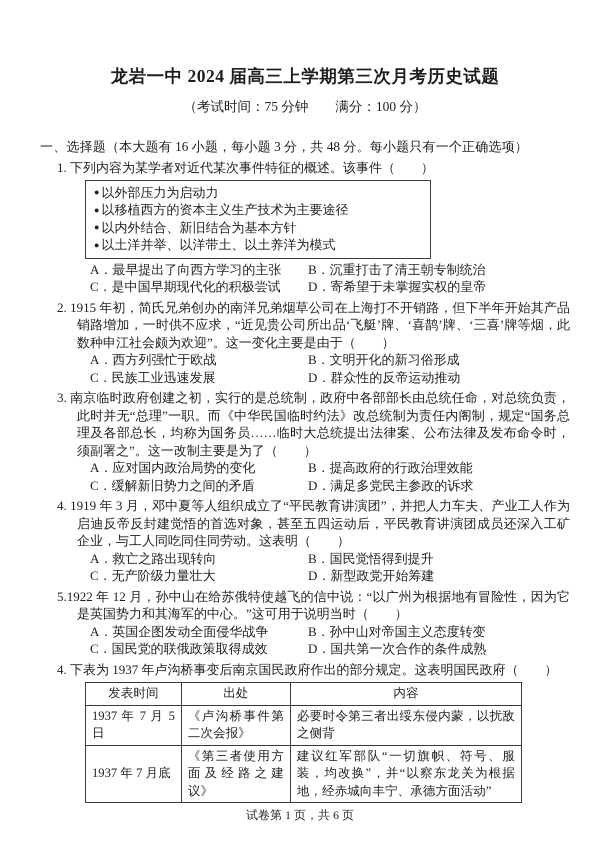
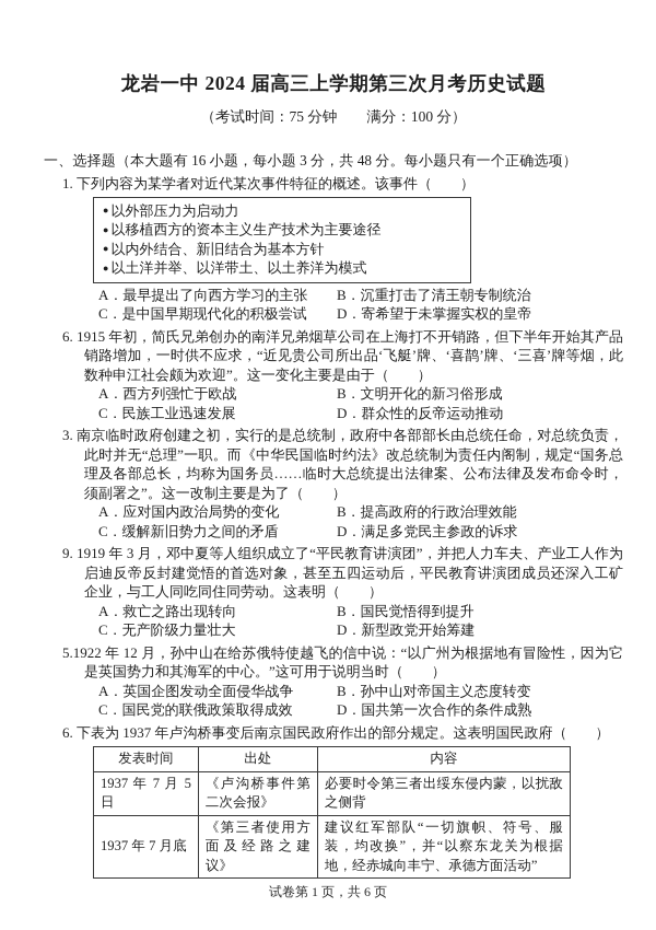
  龙岩一中 2024 届高三上学期第三次月考历史试题
  （考试时间：75 分钟 满分：100 分）
  一、选择题（本大题有 16 小题，每小题 3 分，共 48 分。每小题只有一个正确选项）
  1. 下列内容为某学者对近代某次事件特征的概述。该事件（ ）
  ● 以外部压力为启动力
  ● 以移植西方的资本主义生产技术为主要途径
  ● 以内外结合、新旧结合为基本方针
  ● 以土洋并举、以洋带土、以土养洋为模式
  A．最早提出了向西方学习的主张
  B．沉重打击了清王朝专制统治
  C．是中国早期现代化的积极尝试
  D．寄希望于未掌握实权的皇帝
- 2. 1915 年初，简氏兄弟创办的南洋兄弟烟草公司在上海打不开销路，但下半年开始其产品销路增加，一时供不应求，“近见贵公司所出品‘飞艇’牌、‘喜鹊’牌、‘三喜’牌等烟，此数种申江社会颇为欢迎”。这一变化主要是由于（ ）
+ 6. 1915 年初，简氏兄弟创办的南洋兄弟烟草公司在上海打不开销路，但下半年开始其产品销路增加，一时供不应求，“近见贵公司所出品‘飞艇’牌、‘喜鹊’牌、‘三喜’牌等烟，此数种申江社会颇为欢迎”。这一变化主要是由于（ ）
  A．西方列强忙于欧战
  B．文明开化的新习俗形成
  C．民族工业迅速发展
  D．群众性的反帝运动推动
  3. 南京临时政府创建之初，实行的是总统制，政府中各部部长由总统任命，对总统负责，此时并无“总理”一职。而《中华民国临时约法》改总统制为责任内阁制，规定“国务总理及各部总长，均称为国务员……临时大总统提出法律案、公布法律及发布命令时，须副署之”。这一改制主要是为了（ ）
  A．应对国内政治局势的变化
  B．提高政府的行政治理效能
  C．缓解新旧势力之间的矛盾
  D．满足多党民主参政的诉求
- 4. 1919 年 3 月，邓中夏等人组织成立了“平民教育讲演团”，并把人力车夫、产业工人作为启迪反帝反封建觉悟的首选对象，甚至五四运动后，平民教育讲演团成员还深入工矿企业，与工人同吃同住同劳动。这表明（ ）
+ 9. 1919 年 3 月，邓中夏等人组织成立了“平民教育讲演团”，并把人力车夫、产业工人作为启迪反帝反封建觉悟的首选对象，甚至五四运动后，平民教育讲演团成员还深入工矿企业，与工人同吃同住同劳动。这表明（ ）
  A．救亡之路出现转向
  B．国民觉悟得到提升
  C．无产阶级力量壮大
  D．新型政党开始筹建
  5.1922 年 12 月，孙中山在给苏俄特使越飞的信中说：“以广州为根据地有冒险性，因为它是英国势力和其海军的中心。”这可用于说明当时（ ）
  A．英国企图发动全面侵华战争
  B．孙中山对帝国主义态度转变
  C．国民党的联俄政策取得成效
  D．国共第一次合作的条件成熟
- 4. 下表为 1937 年卢沟桥事变后南京国民政府作出的部分规定。这表明国民政府（ ）
+ 6. 下表为 1937 年卢沟桥事变后南京国民政府作出的部分规定。这表明国民政府（ ）
  发表时间	出处	内容
  1937 年 7 月 5 日	《卢沟桥事件第二次会报》	必要时令第三者出绥东侵内蒙，以扰敌之侧背
  1937 年 7 月底	《第三者使用方面及经路之建议》	建议红军部队“一切旗帜、符号、服装，均改换”，并“以察东龙关为根据地，经赤城向丰宁、承德方面活动”
  试卷第 1 页，共 6 页
